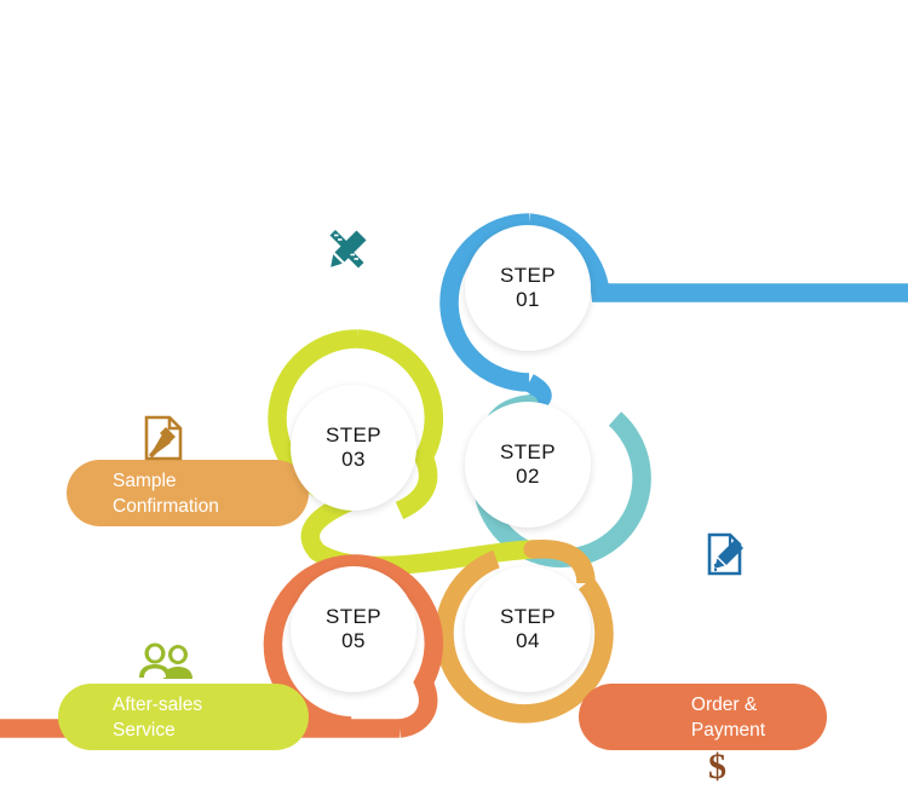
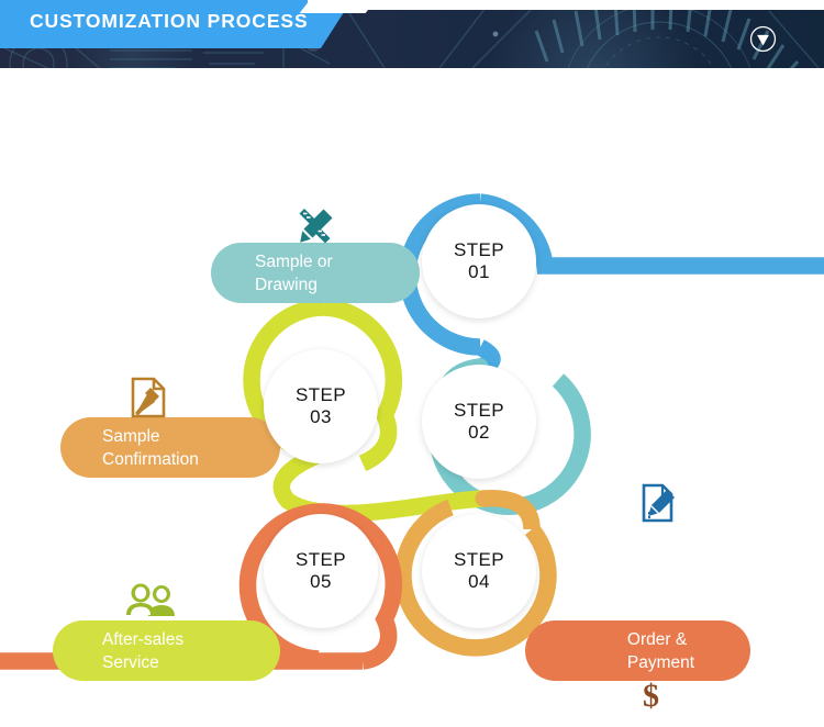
+ CUSTOMIZATION PROCESS
+ Sample or
+ Drawing
  Sample
  Confirmation
  After-sales
  Service
  Order &
  Payment
  STEP
  01
  STEP
  02
  STEP
  03
  STEP
  04
  STEP
  05
  $
